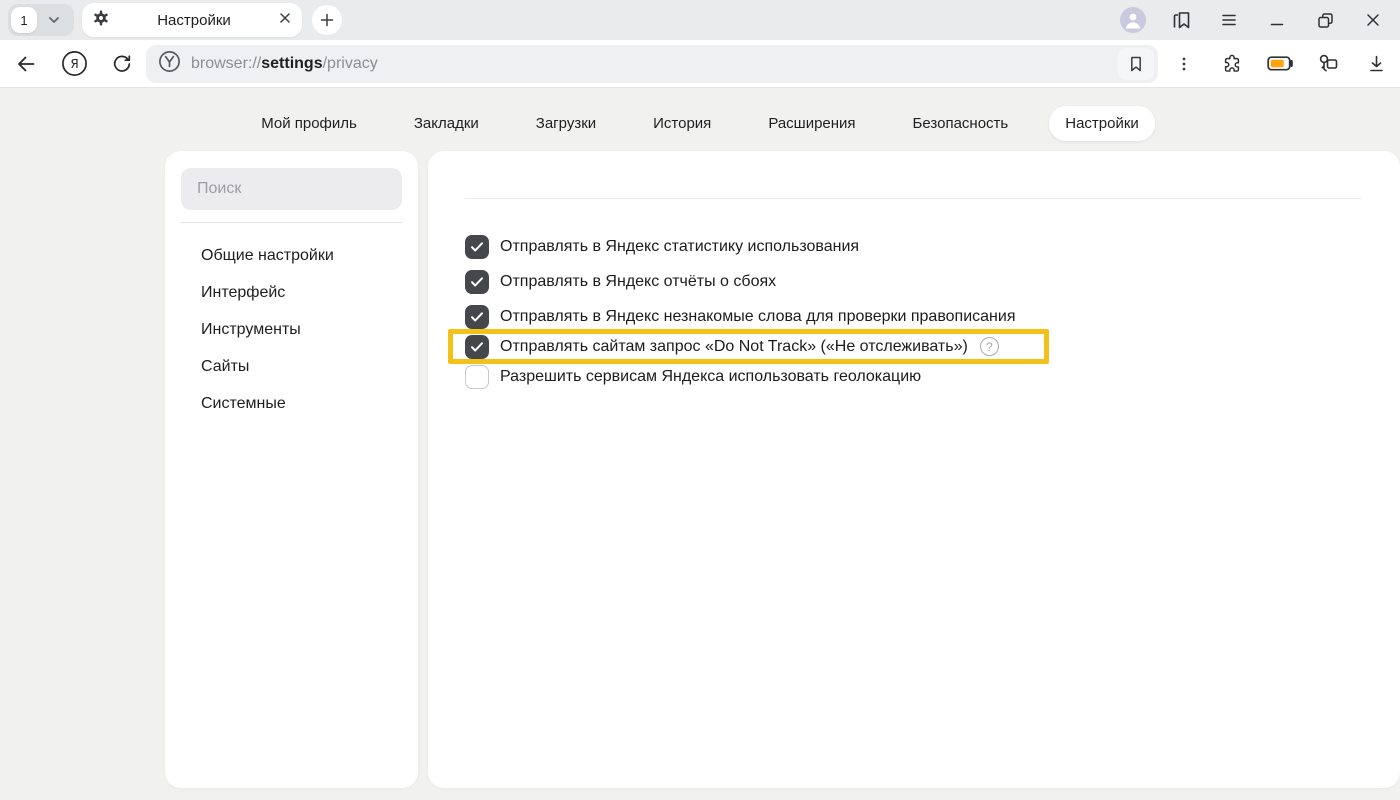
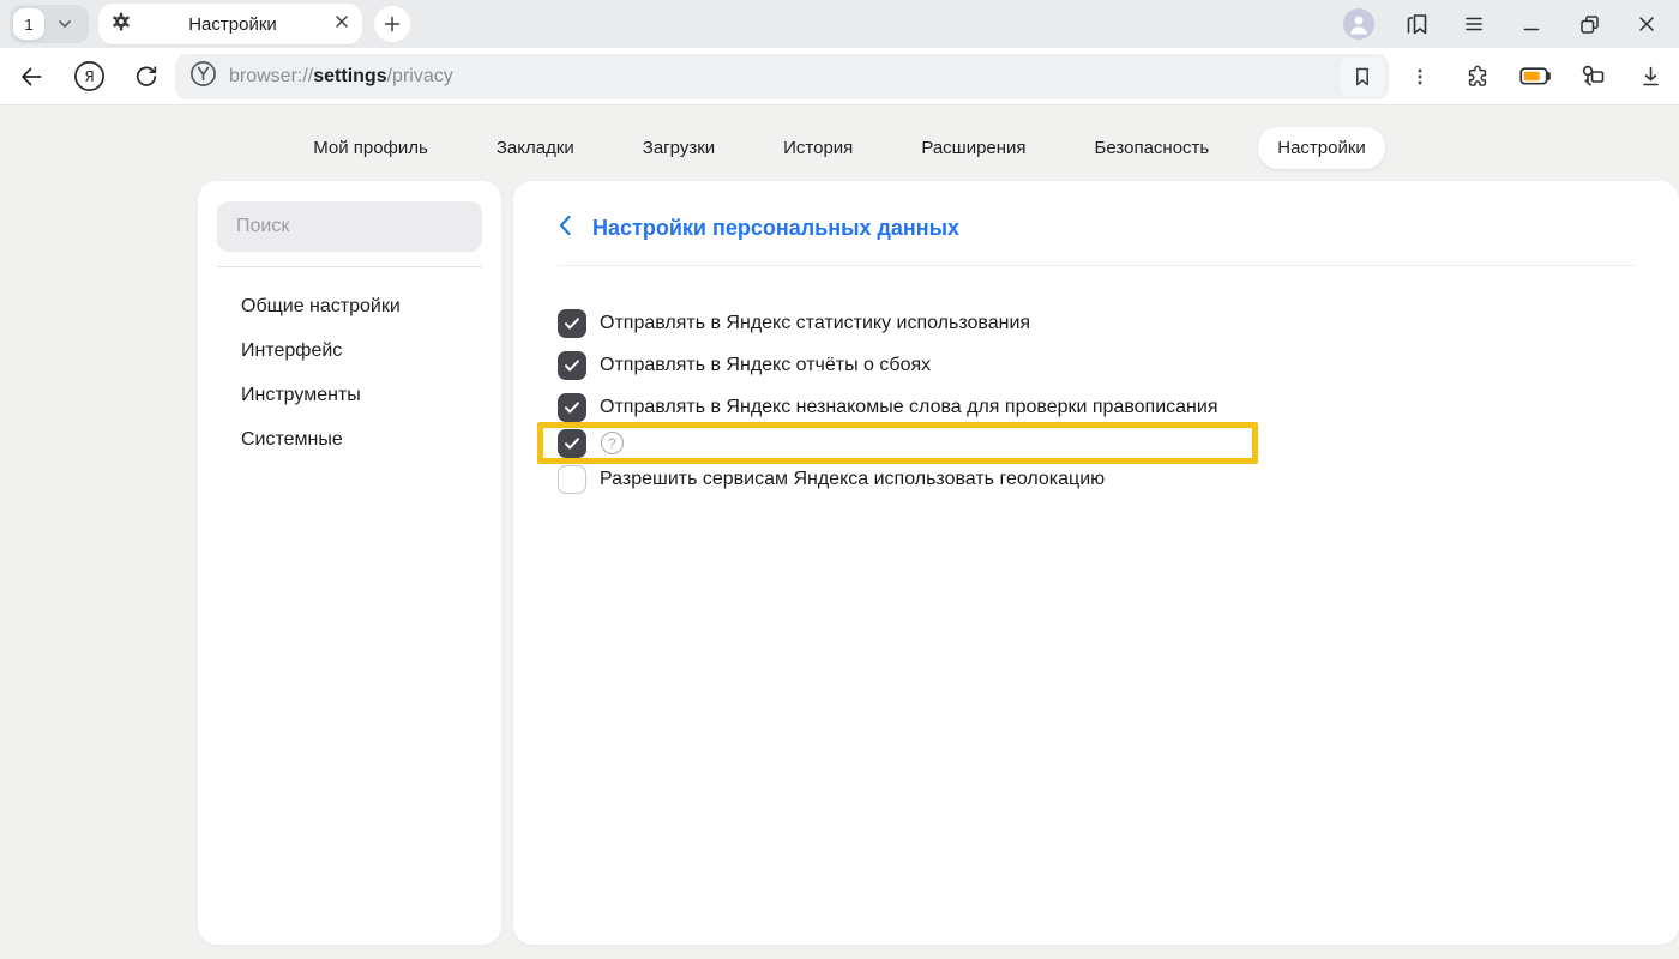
  1
  Настройки
  Я
  browser://settings/privacy
  Мой профиль
  Закладки
  Загрузки
  История
  Расширения
  Безопасность
  Настройки
  Поиск
  Общие настройки
  Интерфейс
  Инструменты
- Сайты
  Системные
+ Настройки персональных данных
  Отправлять в Яндекс статистику использования
  Отправлять в Яндекс отчёты о сбоях
  Отправлять в Яндекс незнакомые слова для проверки правописания
- Отправлять сайтам запрос «Do Not Track» («Не отслеживать»)
  ?
  Разрешить сервисам Яндекса использовать геолокацию
